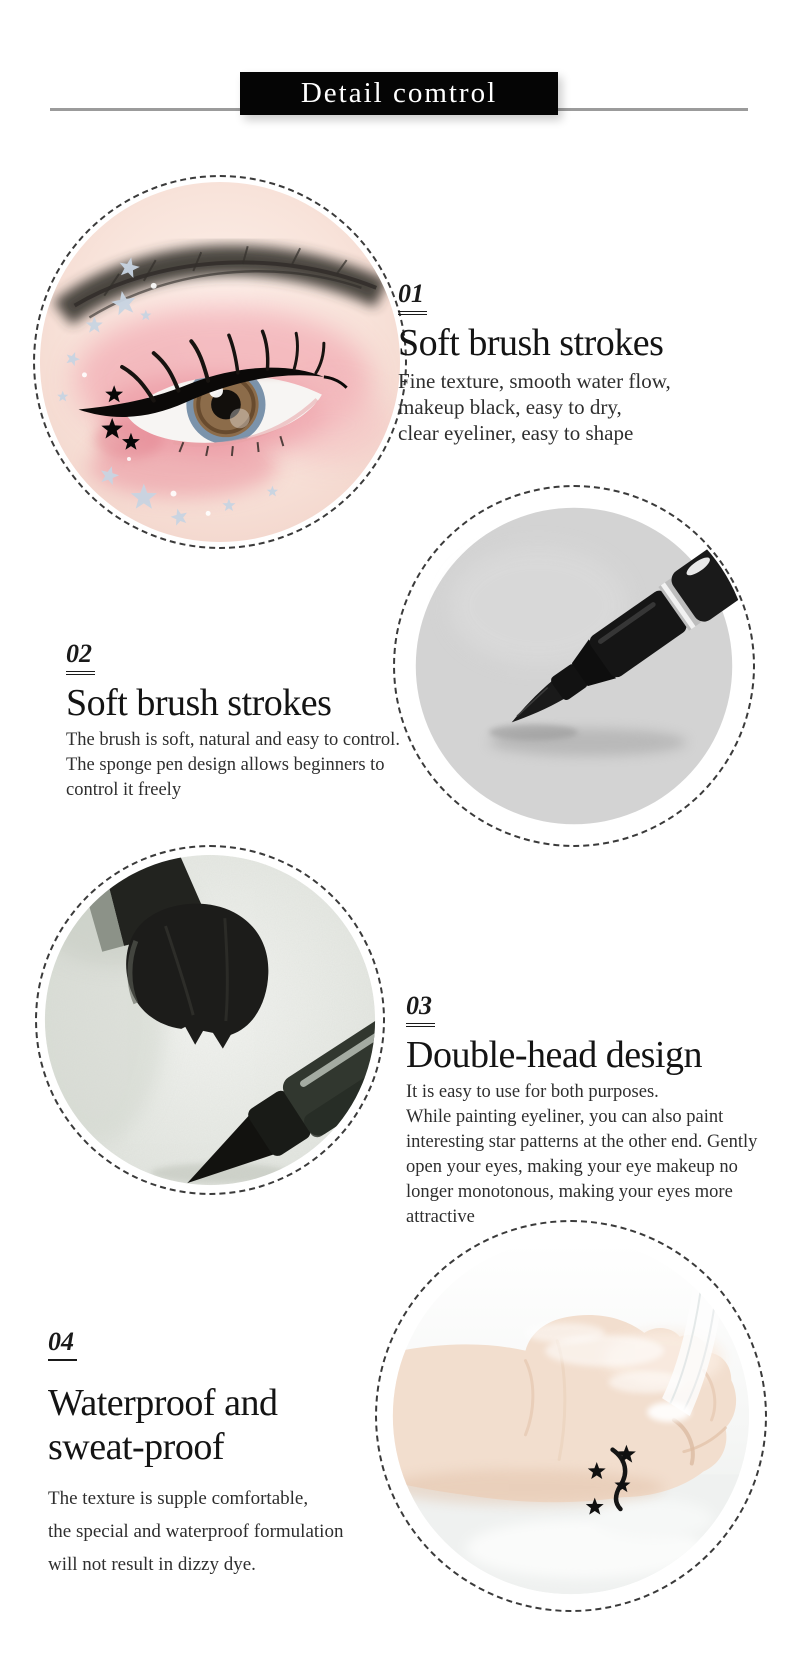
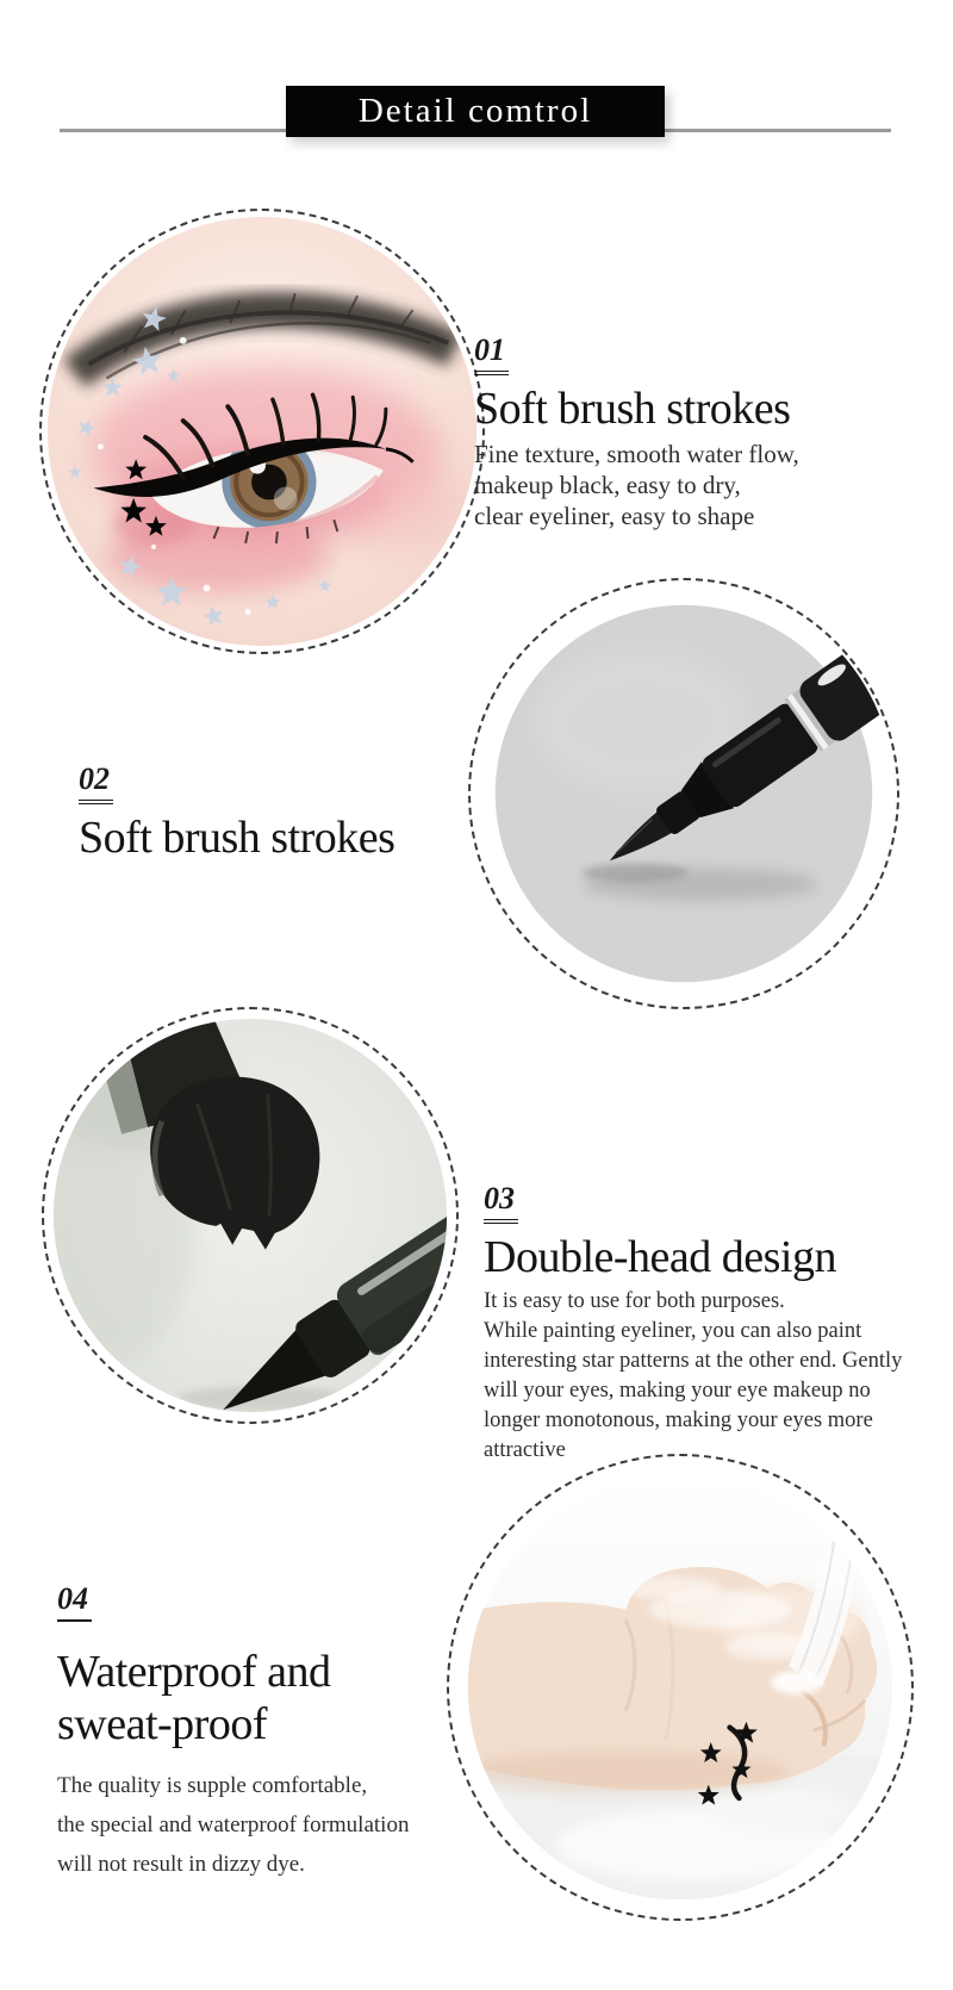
  Detail comtrol
  01
  Soft brush strokes
  Fine texture, smooth water flow,
  makeup black, easy to dry,
  clear eyeliner, easy to shape
  02
  Soft brush strokes
- The brush is soft, natural and easy to control.
- The sponge pen design allows beginners to
- control it freely
  03
  Double-head design
  It is easy to use for both purposes.
  While painting eyeliner, you can also paint
  interesting star patterns at the other end. Gently
- open your eyes, making your eye makeup no
+ will your eyes, making your eye makeup no
  longer monotonous, making your eyes more
  attractive
  04
  Waterproof and sweat-proof
- The texture is supple comfortable,
+ The quality is supple comfortable,
  the special and waterproof formulation
  will not result in dizzy dye.
